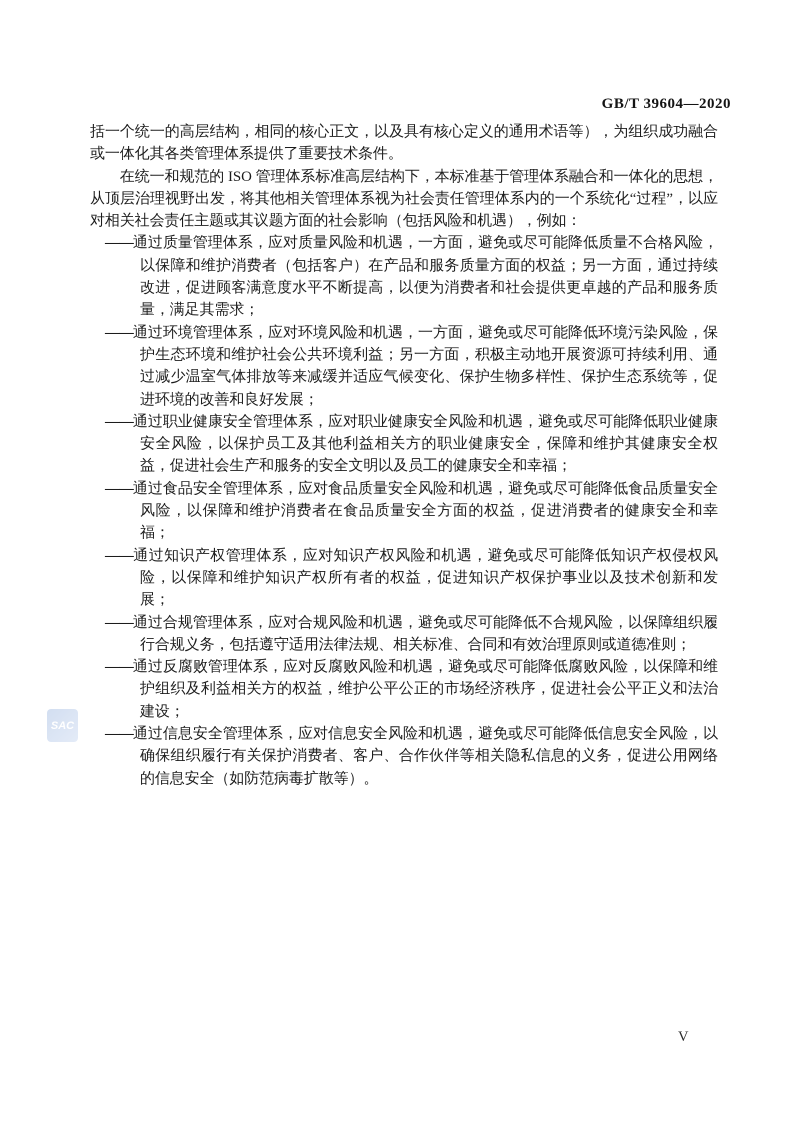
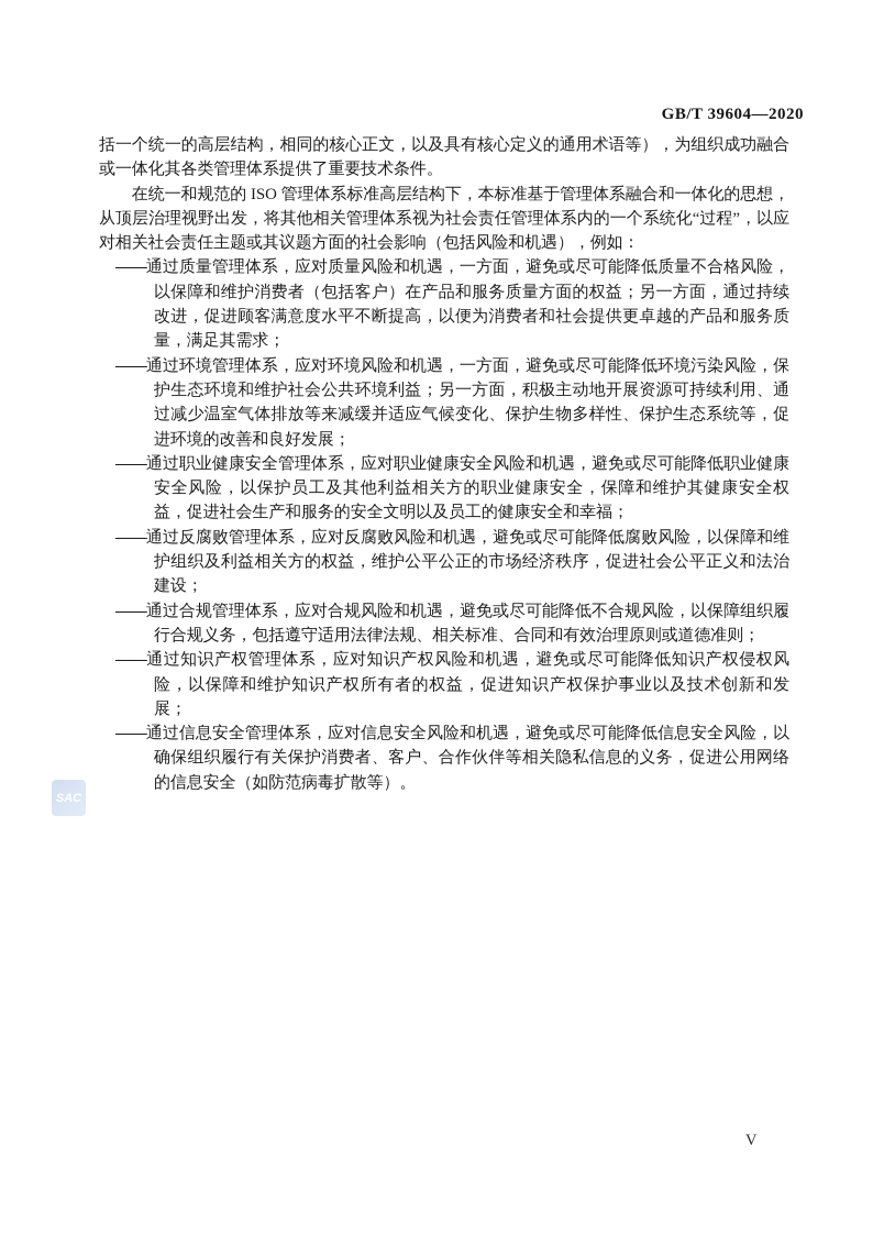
  GB/T 39604—2020
  SAC
  括一个统一的高层结构，相同的核心正文，以及具有核心定义的通用术语等），为组织成功融合或一体化其各类管理体系提供了重要技术条件。
  在统一和规范的 ISO 管理体系标准高层结构下，本标准基于管理体系融合和一体化的思想，从顶层治理视野出发，将其他相关管理体系视为社会责任管理体系内的一个系统化“过程”，以应对相关社会责任主题或其议题方面的社会影响（包括风险和机遇），例如：
  ——通过质量管理体系，应对质量风险和机遇，一方面，避免或尽可能降低质量不合格风险，以保障和维护消费者（包括客户）在产品和服务质量方面的权益；另一方面，通过持续改进，促进顾客满意度水平不断提高，以便为消费者和社会提供更卓越的产品和服务质量，满足其需求；
  ——通过环境管理体系，应对环境风险和机遇，一方面，避免或尽可能降低环境污染风险，保护生态环境和维护社会公共环境利益；另一方面，积极主动地开展资源可持续利用、通过减少温室气体排放等来减缓并适应气候变化、保护生物多样性、保护生态系统等，促进环境的改善和良好发展；
  ——通过职业健康安全管理体系，应对职业健康安全风险和机遇，避免或尽可能降低职业健康安全风险，以保护员工及其他利益相关方的职业健康安全，保障和维护其健康安全权益，促进社会生产和服务的安全文明以及员工的健康安全和幸福；
- ——通过食品安全管理体系，应对食品质量安全风险和机遇，避免或尽可能降低食品质量安全风险，以保障和维护消费者在食品质量安全方面的权益，促进消费者的健康安全和幸福；
- ——通过知识产权管理体系，应对知识产权风险和机遇，避免或尽可能降低知识产权侵权风险，以保障和维护知识产权所有者的权益，促进知识产权保护事业以及技术创新和发展；
+ ——通过反腐败管理体系，应对反腐败风险和机遇，避免或尽可能降低腐败风险，以保障和维护组织及利益相关方的权益，维护公平公正的市场经济秩序，促进社会公平正义和法治建设；
  ——通过合规管理体系，应对合规风险和机遇，避免或尽可能降低不合规风险，以保障组织履行合规义务，包括遵守适用法律法规、相关标准、合同和有效治理原则或道德准则；
- ——通过反腐败管理体系，应对反腐败风险和机遇，避免或尽可能降低腐败风险，以保障和维护组织及利益相关方的权益，维护公平公正的市场经济秩序，促进社会公平正义和法治建设；
+ ——通过知识产权管理体系，应对知识产权风险和机遇，避免或尽可能降低知识产权侵权风险，以保障和维护知识产权所有者的权益，促进知识产权保护事业以及技术创新和发展；
  ——通过信息安全管理体系，应对信息安全风险和机遇，避免或尽可能降低信息安全风险，以确保组织履行有关保护消费者、客户、合作伙伴等相关隐私信息的义务，促进公用网络的信息安全（如防范病毒扩散等）。
  V
